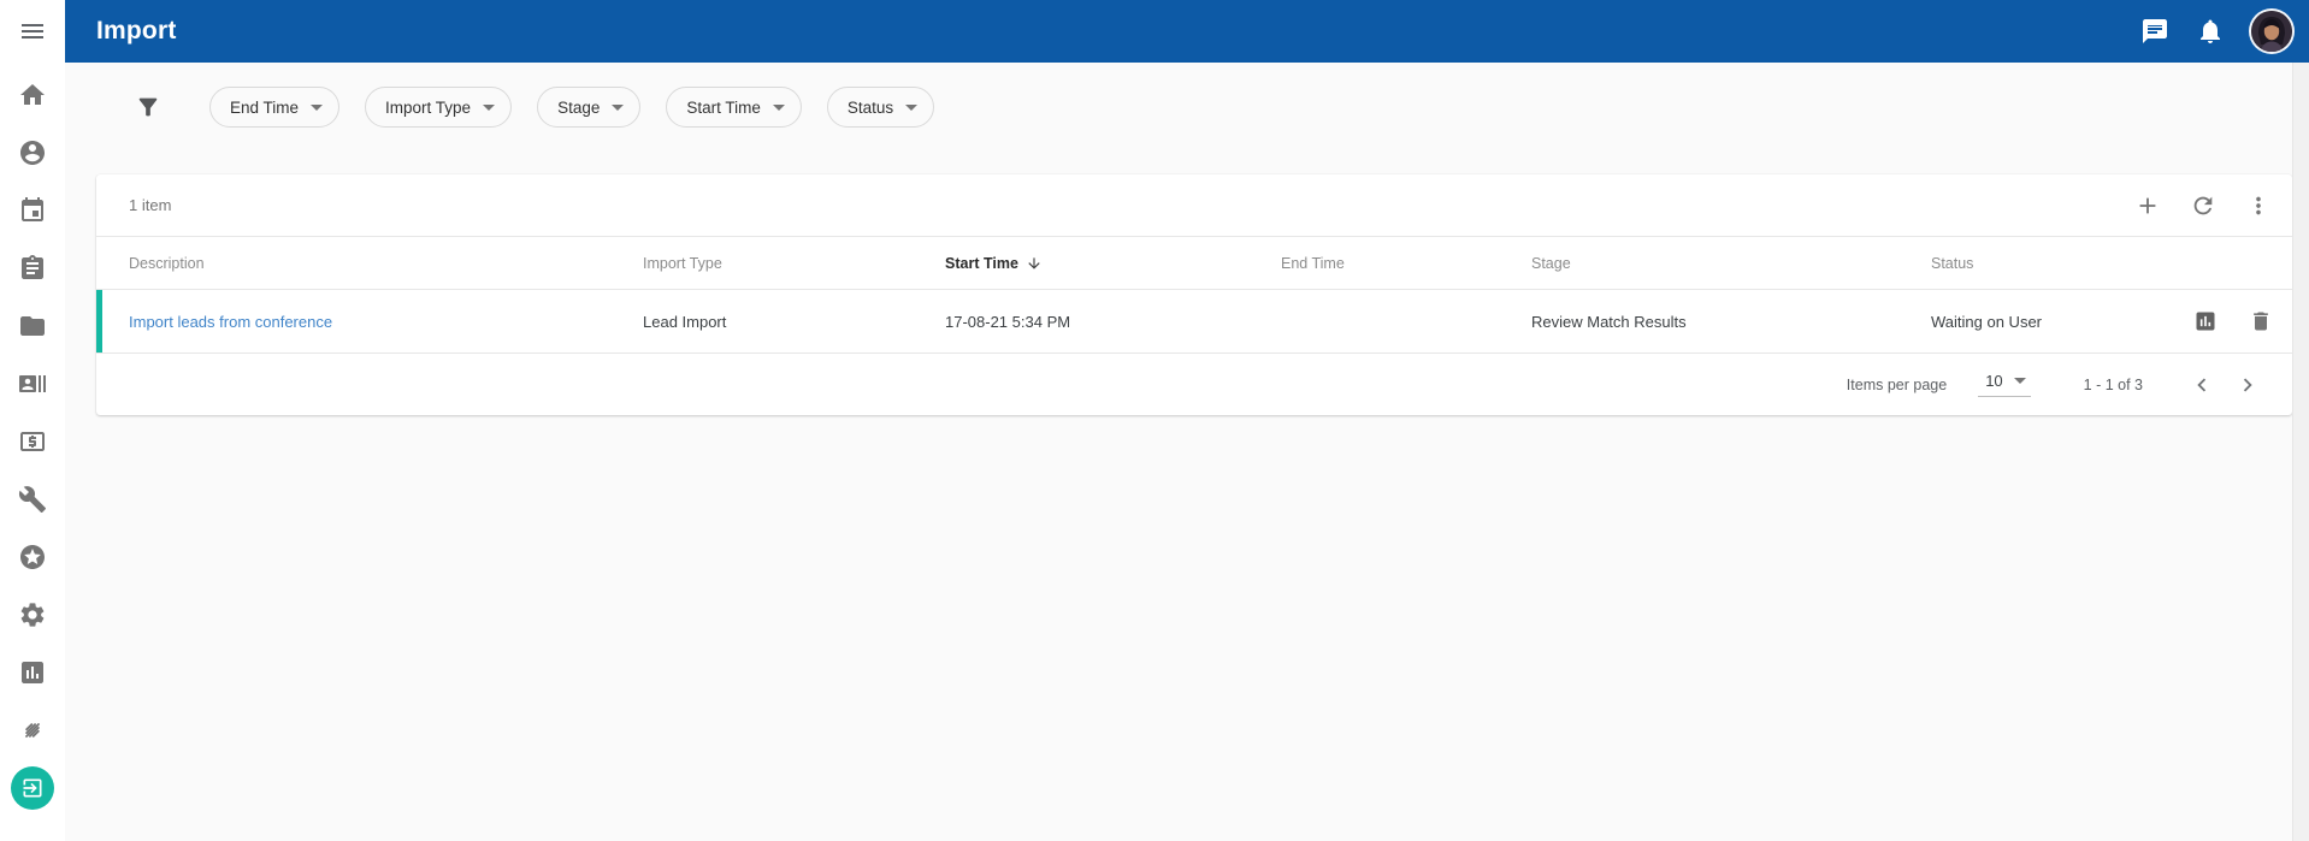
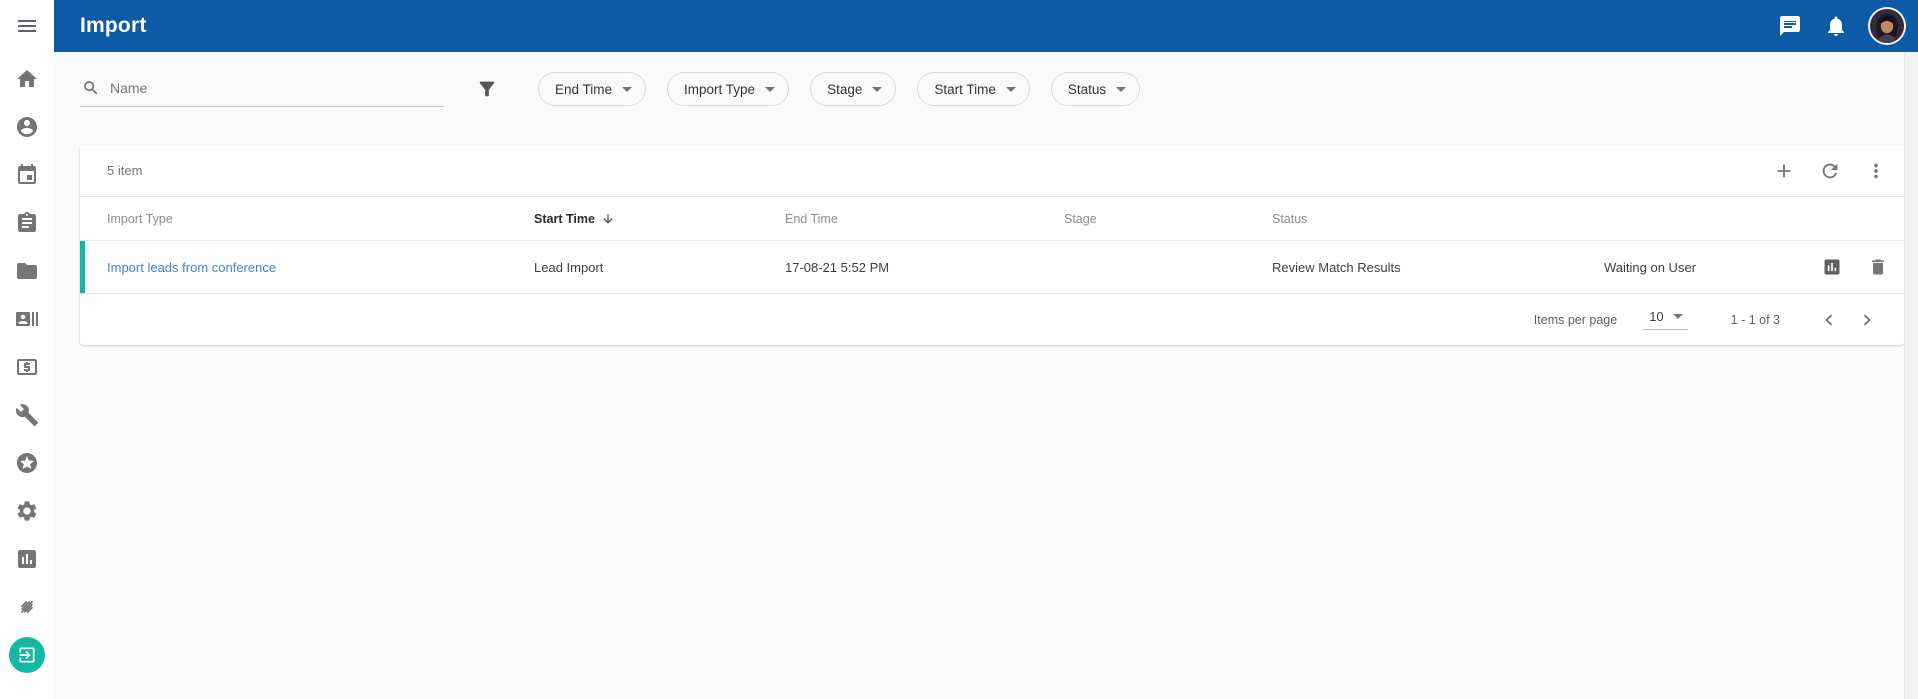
  Import
+ Name
  End Time
  Import Type
  Stage
  Start Time
  Status
- 1 item
+ 5 item
- Description
  Import Type
  Start Time
  End Time
  Stage
  Status
  Import leads from conference
  Lead Import
- 17-08-21 5:34 PM
+ 17-08-21 5:52 PM
  Review Match Results
  Waiting on User
  Items per page
  10
  1 - 1 of 3
